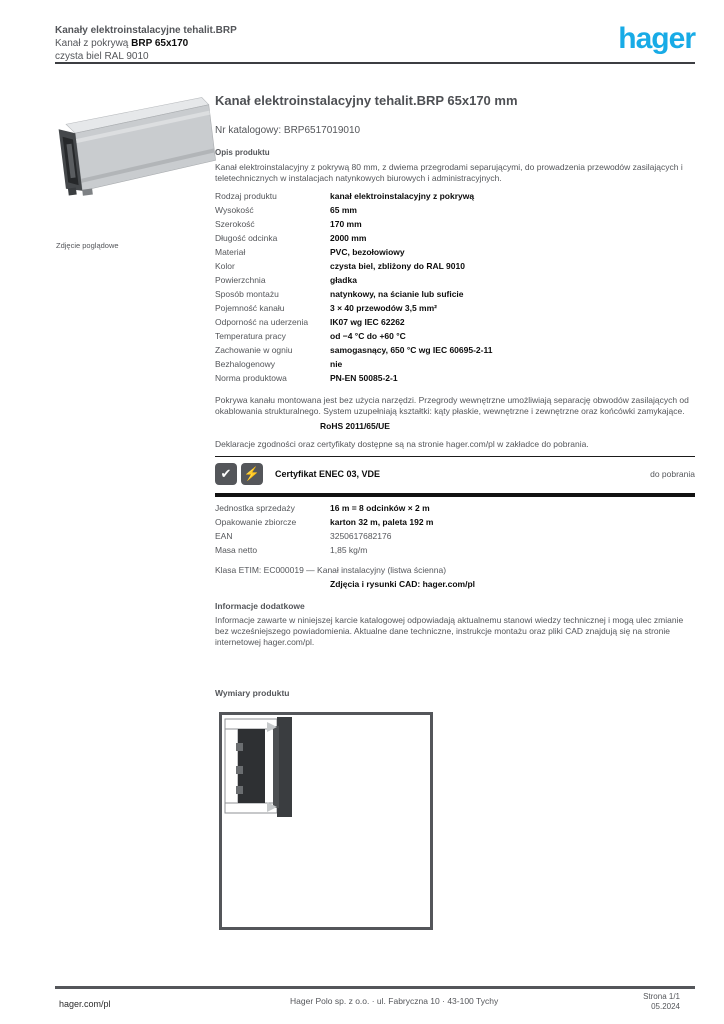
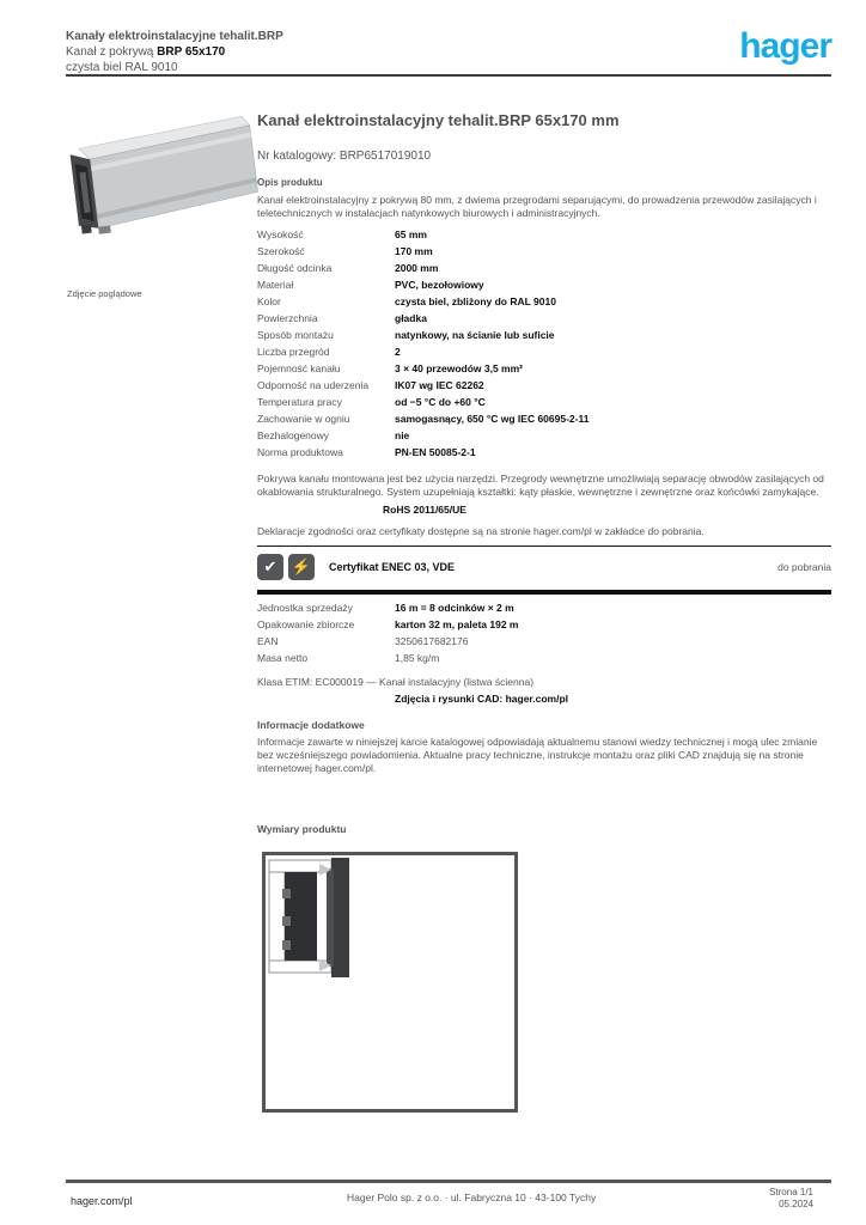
  Kanały elektroinstalacyjne tehalit.BRP
  Kanał z pokrywą BRP 65x170
  czysta biel RAL 9010
  hager
  Zdjęcie poglądowe
  Kanał elektroinstalacyjny tehalit.BRP 65x170 mm
  Nr katalogowy: BRP6517019010
  Opis produktu
  Kanał elektroinstalacyjny z pokrywą 80 mm, z dwiema przegrodami separującymi, do prowadzenia przewodów zasilających i teletechnicznych w instalacjach natynkowych biurowych i administracyjnych.
- Rodzaj produktu
- kanał elektroinstalacyjny z pokrywą
  Wysokość
  65 mm
  Szerokość
  170 mm
  Długość odcinka
  2000 mm
  Materiał
  PVC, bezołowiowy
  Kolor
  czysta biel, zbliżony do RAL 9010
  Powierzchnia
  gładka
  Sposób montażu
  natynkowy, na ścianie lub suficie
+ Liczba przegród
+ 2
  Pojemność kanału
  3 × 40 przewodów 3,5 mm²
  Odporność na uderzenia
  IK07 wg IEC 62262
  Temperatura pracy
- od −4 °C do +60 °C
+ od −5 °C do +60 °C
  Zachowanie w ogniu
  samogasnący, 650 °C wg IEC 60695-2-11
  Bezhalogenowy
  nie
  Norma produktowa
  PN-EN 50085-2-1
  Pokrywa kanału montowana jest bez użycia narzędzi. Przegrody wewnętrzne umożliwiają separację obwodów zasilających od okablowania strukturalnego. System uzupełniają kształtki: kąty płaskie, wewnętrzne i zewnętrzne oraz końcówki zamykające.
  RoHS 2011/65/UE
  Deklaracje zgodności oraz certyfikaty dostępne są na stronie hager.com/pl w zakładce do pobrania.
  ✔
  ⚡
  Certyfikat ENEC 03, VDE
  do pobrania
  Jednostka sprzedaży
  16 m = 8 odcinków × 2 m
  Opakowanie zbiorcze
  karton 32 m, paleta 192 m
  EAN
  3250617682176
  Masa netto
  1,85 kg/m
  Klasa ETIM: EC000019 — Kanał instalacyjny (listwa ścienna)
  Zdjęcia i rysunki CAD: hager.com/pl
  Informacje dodatkowe
- Informacje zawarte w niniejszej karcie katalogowej odpowiadają aktualnemu stanowi wiedzy technicznej i mogą ulec zmianie bez wcześniejszego powiadomienia. Aktualne dane techniczne, instrukcje montażu oraz pliki CAD znajdują się na stronie internetowej hager.com/pl.
+ Informacje zawarte w niniejszej karcie katalogowej odpowiadają aktualnemu stanowi wiedzy technicznej i mogą ulec zmianie bez wcześniejszego powiadomienia. Aktualne pracy techniczne, instrukcje montażu oraz pliki CAD znajdują się na stronie internetowej hager.com/pl.
  Wymiary produktu
  hager.com/pl
  Hager Polo sp. z o.o. · ul. Fabryczna 10 · 43-100 Tychy
  Strona 1/1
  05.2024
